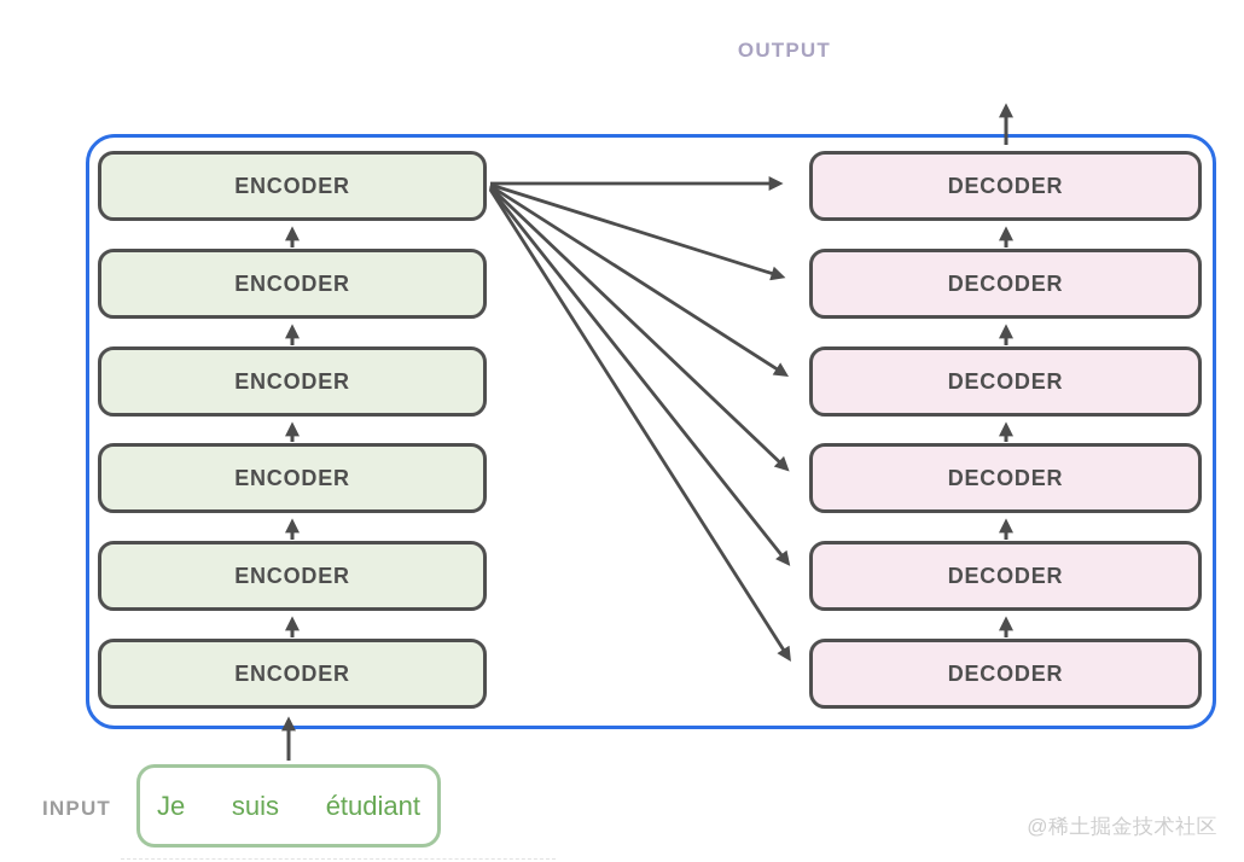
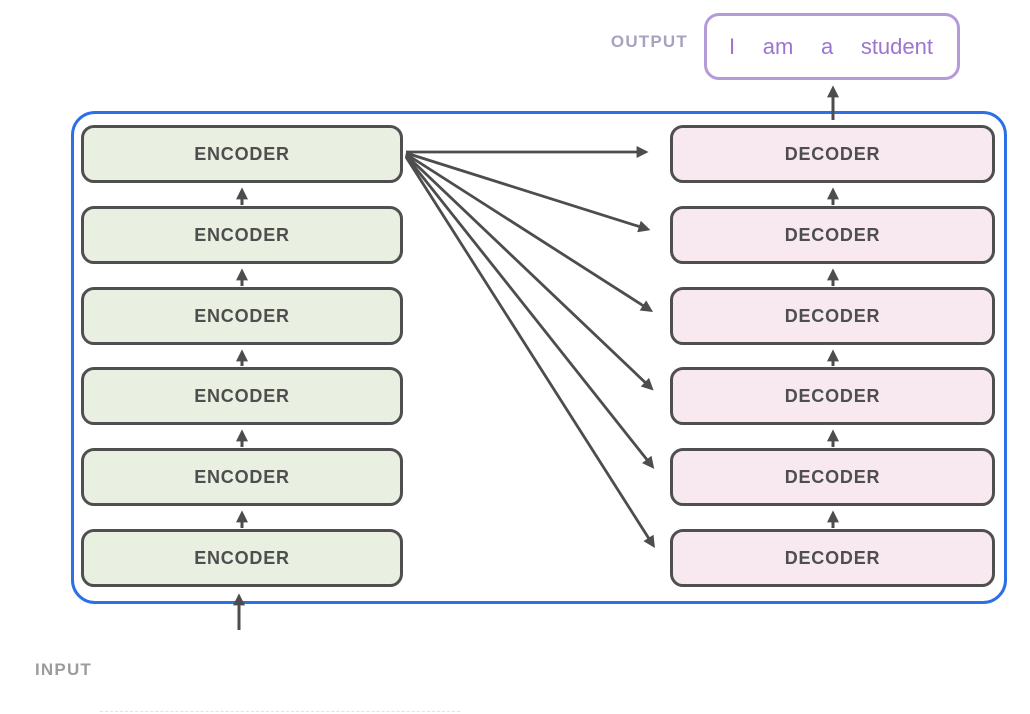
  OUTPUT
+ I
+ am
+ a
+ student
  ENCODER
  ENCODER
  ENCODER
  ENCODER
  ENCODER
  ENCODER
  DECODER
  DECODER
  DECODER
  DECODER
  DECODER
  DECODER
  INPUT
- Je
- suis
- étudiant
- @稀土掘金技术社区
